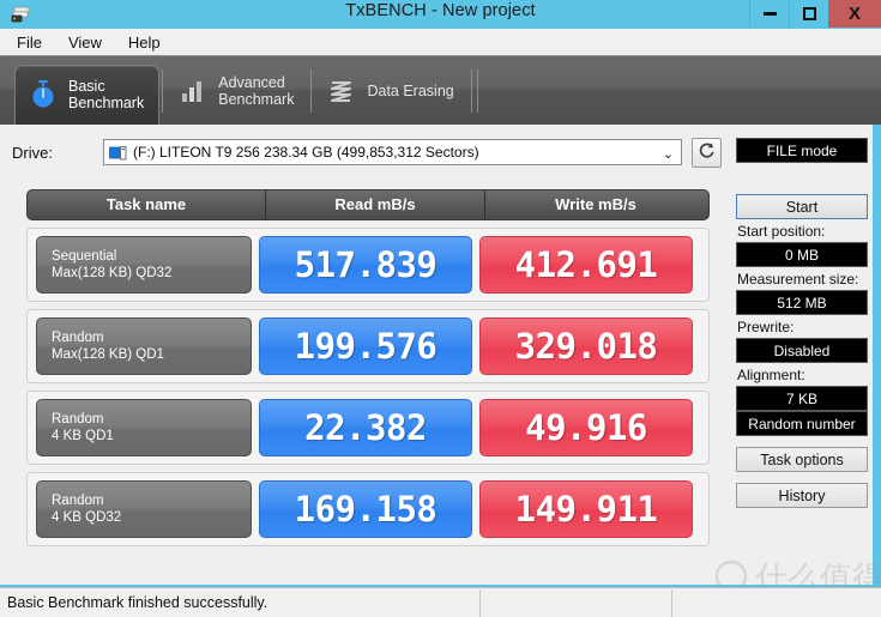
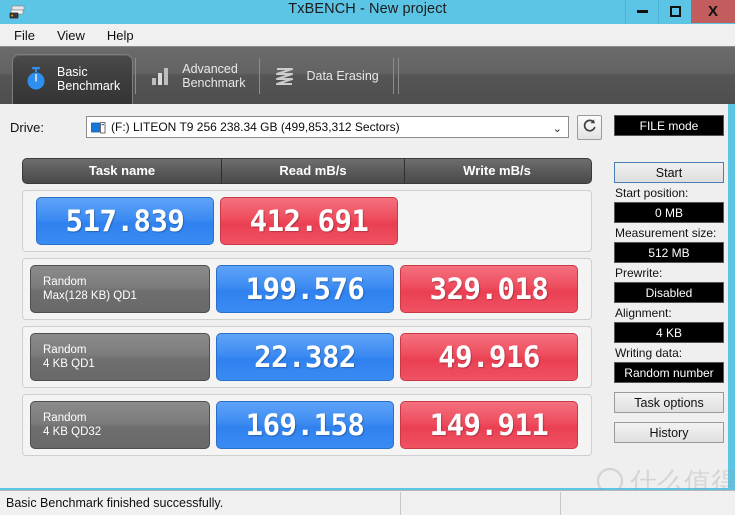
  TxBENCH - New project
  X
  File
  View
  Help
  Basic
  Benchmark
  Advanced
  Benchmark
  Data Erasing
  Drive:
  (F:) LITEON T9 256 238.34 GB (499,853,312 Sectors)
  ⌄
  Task name
  Read mB/s
  Write mB/s
- Sequential
- Max(128 KB) QD32
  517.839
  412.691
  Random
  Max(128 KB) QD1
  199.576
  329.018
  Random
  4 KB QD1
  22.382
  49.916
  Random
  4 KB QD32
  169.158
  149.911
  FILE mode
  Start
  Start position:
  0 MB
  Measurement size:
  512 MB
  Prewrite:
  Disabled
  Alignment:
- 7 KB
+ 4 KB
+ Writing data:
  Random number
  Task options
  History
  什么值得
  Basic Benchmark finished successfully.
